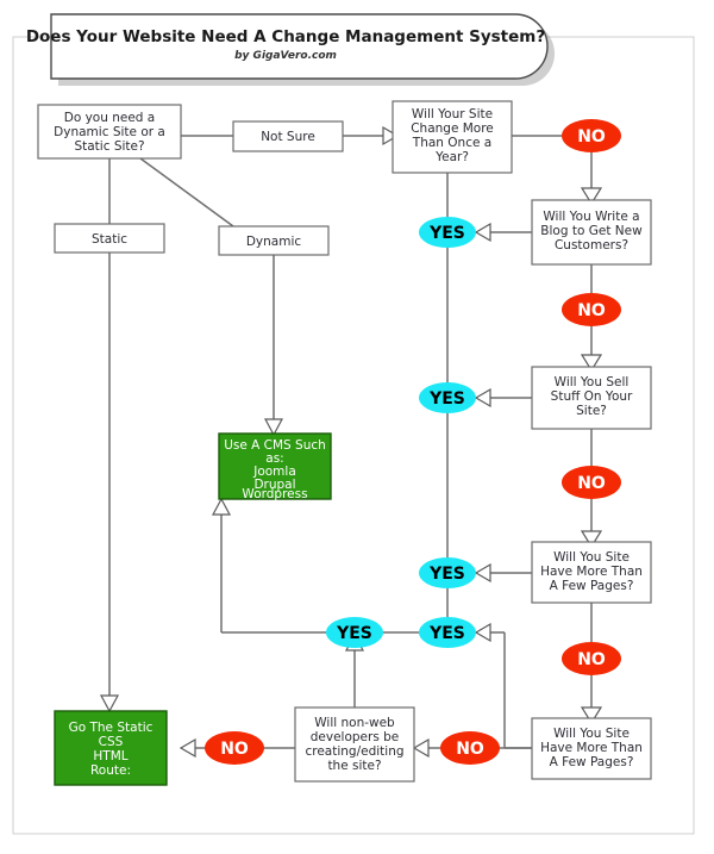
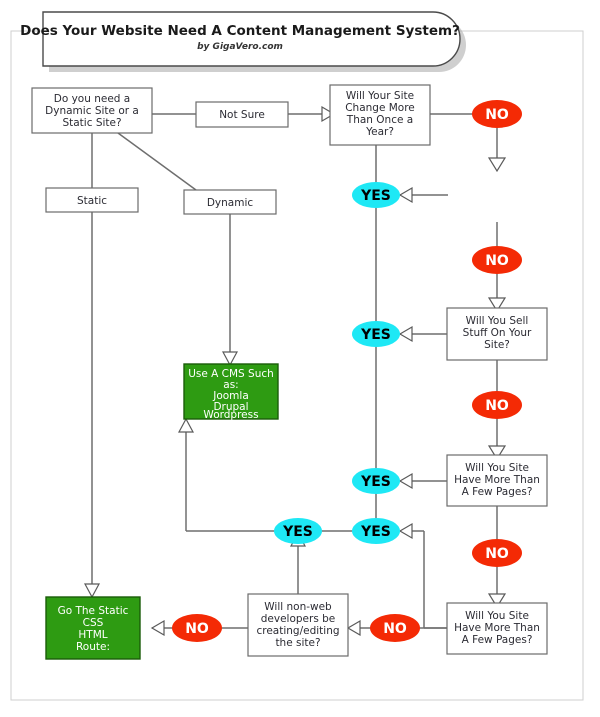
- Does Your Website Need A Change Management System?
+ Does Your Website Need A Content Management System?
  by GigaVero.com
  Do you need a
  Dynamic Site or a
  Static Site?
  Not Sure
  Static
  Dynamic
  Will Your Site
  Change More
  Than Once a
  Year?
- Will You Write a
- Blog to Get New
- Customers?
  Will You Sell
  Stuff On Your
  Site?
  Will You Site
  Have More Than
  A Few Pages?
  Will You Site
  Have More Than
  A Few Pages?
  Will non-web
  developers be
  creating/editing
  the site?
  Use A CMS Such
  as:
  Joomla
  Drupal
  Wordpress
  Go The Static
  CSS
  HTML
  Route:
  NO
  NO
  NO
  NO
  NO
  NO
  YES
  YES
  YES
  YES
  YES
